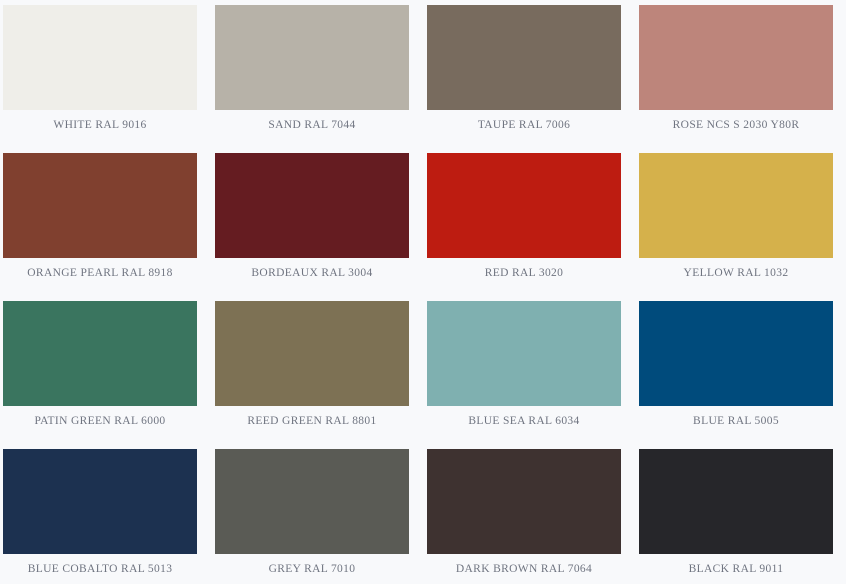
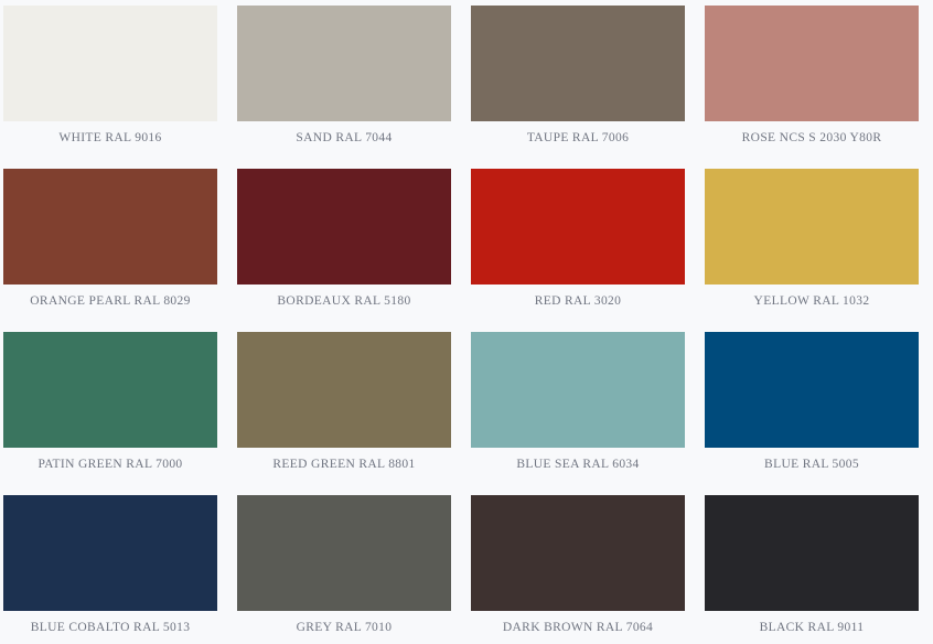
  WHITE RAL 9016
  SAND RAL 7044
  TAUPE RAL 7006
  ROSE NCS S 2030 Y80R
- ORANGE PEARL RAL 8918
+ ORANGE PEARL RAL 8029
- BORDEAUX RAL 3004
+ BORDEAUX RAL 5180
  RED RAL 3020
  YELLOW RAL 1032
- PATIN GREEN RAL 6000
+ PATIN GREEN RAL 7000
  REED GREEN RAL 8801
  BLUE SEA RAL 6034
  BLUE RAL 5005
  BLUE COBALTO RAL 5013
  GREY RAL 7010
  DARK BROWN RAL 7064
  BLACK RAL 9011
